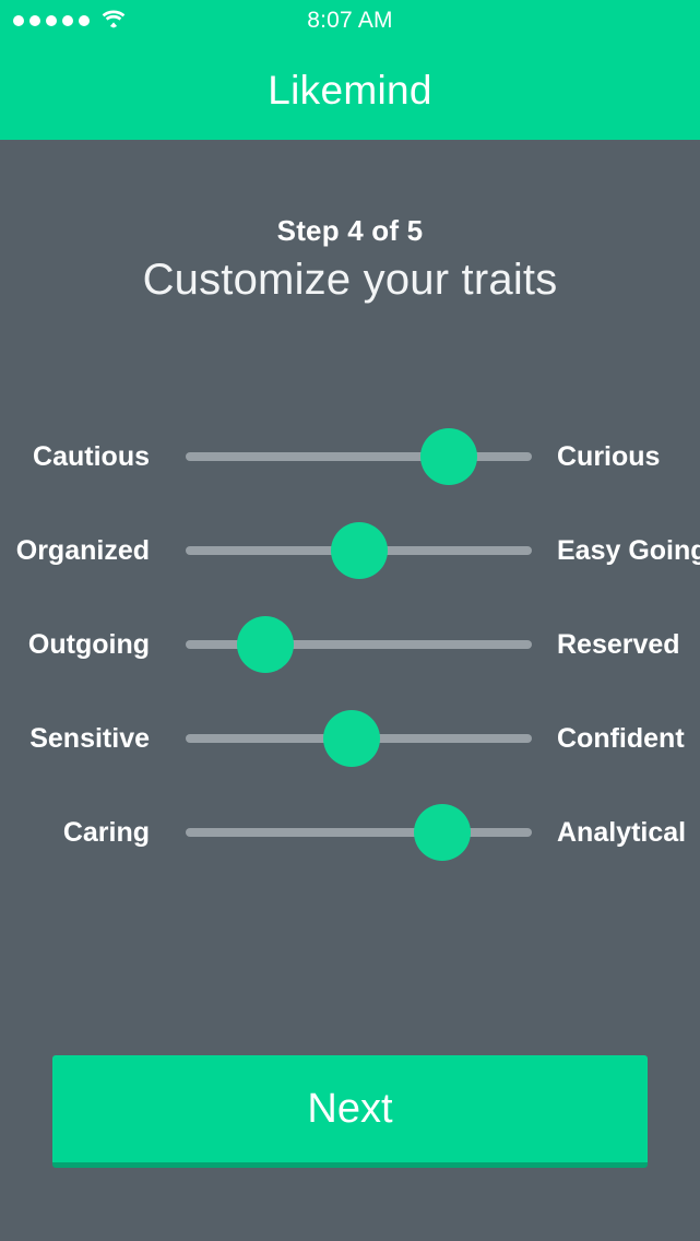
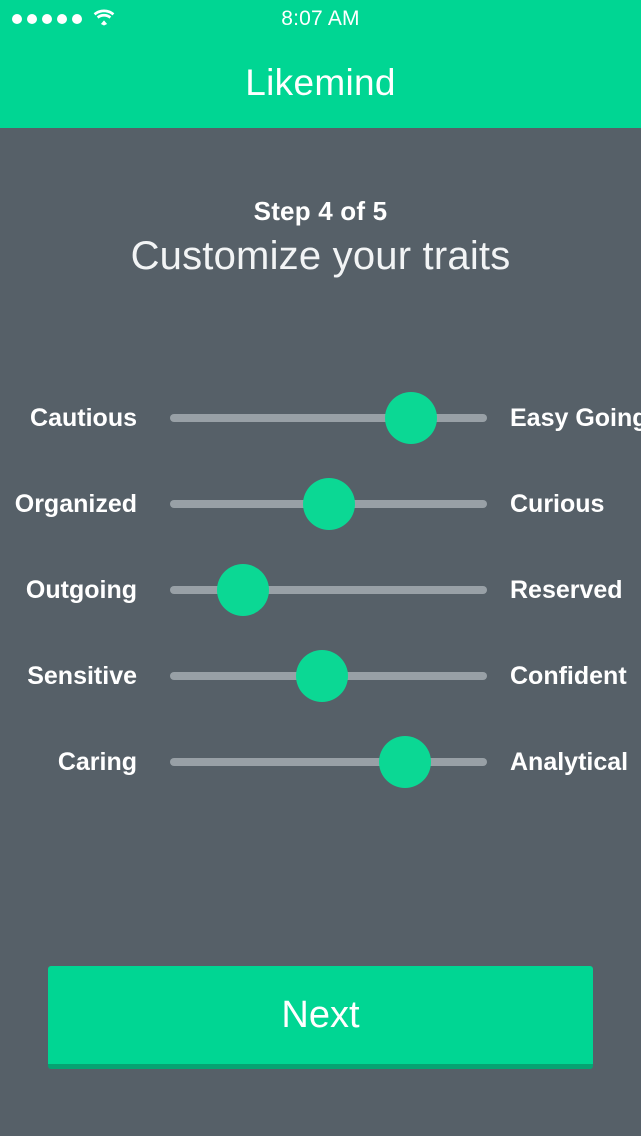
  8:07 AM
  Likemind
  Step 4 of 5
  Customize your traits
  Cautious
- Curious
+ Easy Going
  Organized
- Easy Going
+ Curious
  Outgoing
  Reserved
  Sensitive
  Confident
  Caring
  Analytical
  Next
